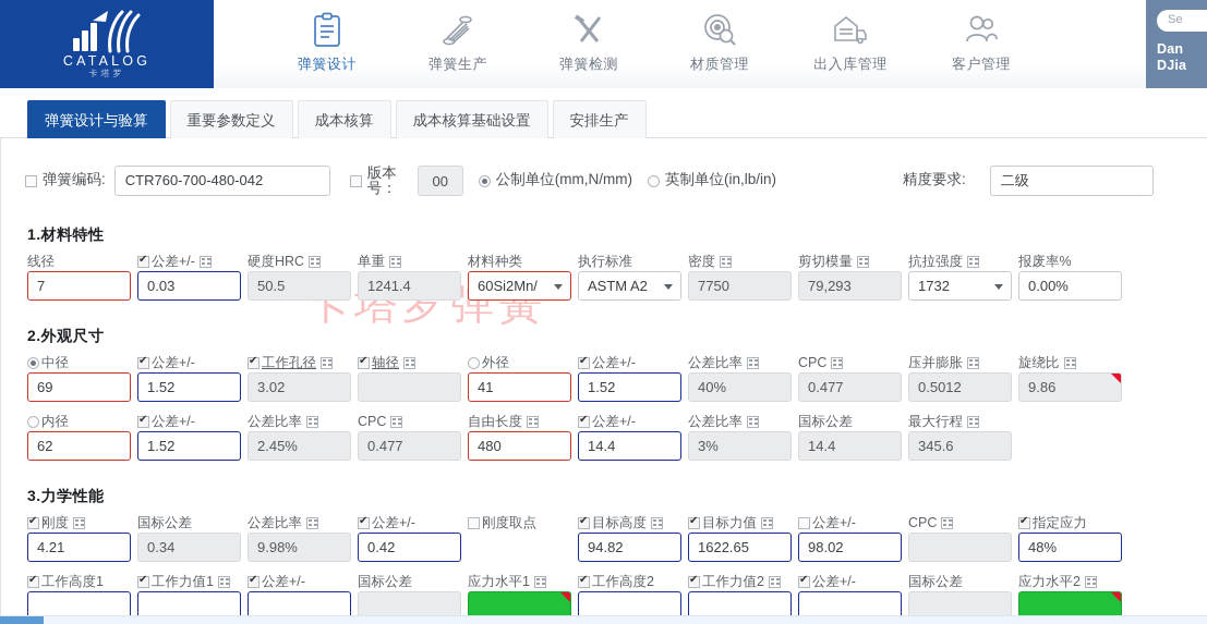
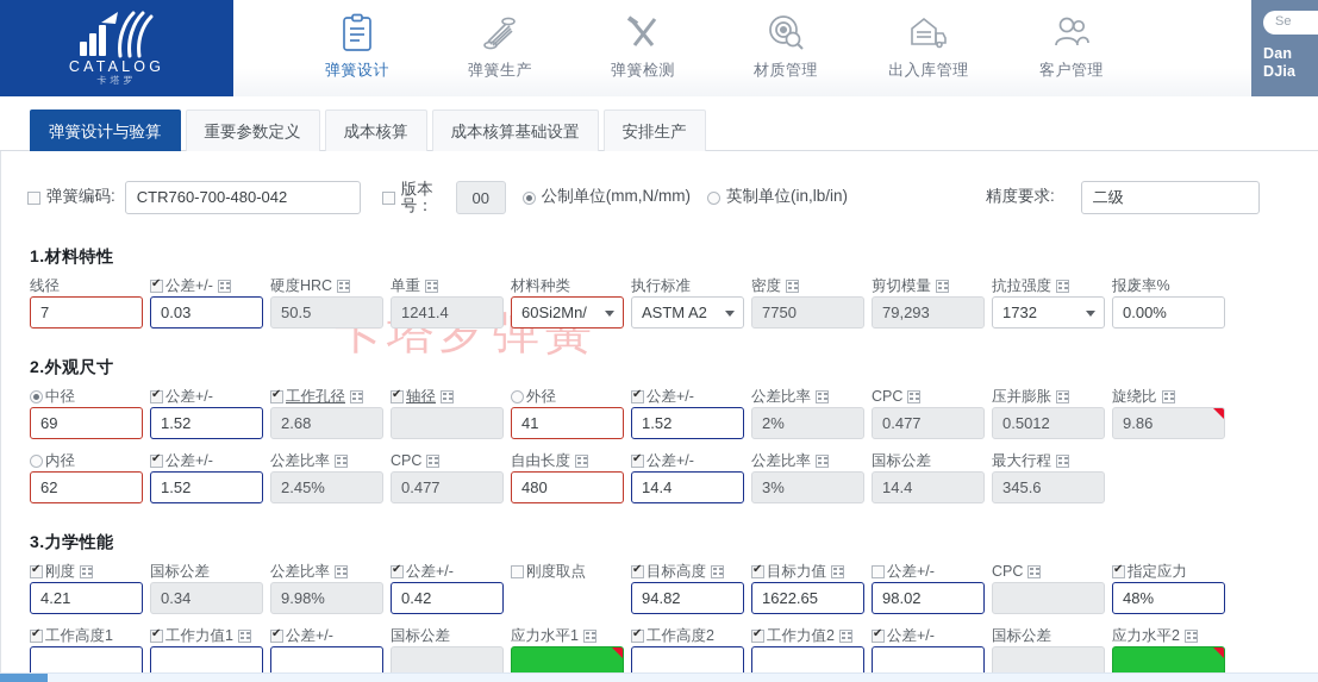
  CATALOG
  卡塔罗
  弹簧设计
  弹簧生产
  弹簧检测
  材质管理
  出入库管理
  客户管理
  Se
  Dan
  DJia
  弹簧设计与验算
  重要参数定义
  成本核算
  成本核算基础设置
  安排生产
  卡塔罗弹簧
  弹簧编码:
  CTR760-700-480-042
  版本号：
  00
  公制单位(mm,N/mm)
  英制单位(in,lb/in)
  精度要求:
  二级
  1.材料特性
  线径
  7
  公差+/-
  0.03
  硬度HRC
  50.5
  单重
  1241.4
  材料种类
  60Si2Mn/
  执行标准
  ASTM A2
  密度
  7750
  剪切模量
  79,293
  抗拉强度
  1732
  报废率%
  0.00%
  2.外观尺寸
  中径
  69
  公差+/-
  1.52
  工作孔径
- 3.02
+ 2.68
  轴径
  外径
  41
  公差+/-
  1.52
  公差比率
- 40%
+ 2%
  CPC
  0.477
  压并膨胀
  0.5012
  旋绕比
  9.86
  内径
  62
  公差+/-
  1.52
  公差比率
  2.45%
  CPC
  0.477
  自由长度
  480
  公差+/-
  14.4
  公差比率
  3%
  国标公差
  14.4
  最大行程
  345.6
  3.力学性能
  刚度
  4.21
  国标公差
  0.34
  公差比率
  9.98%
  公差+/-
  0.42
  刚度取点
  目标高度
  94.82
  目标力值
  1622.65
  公差+/-
  98.02
  CPC
  指定应力
  48%
  工作高度1
  工作力值1
  公差+/-
  国标公差
  应力水平1
  工作高度2
  工作力值2
  公差+/-
  国标公差
  应力水平2
